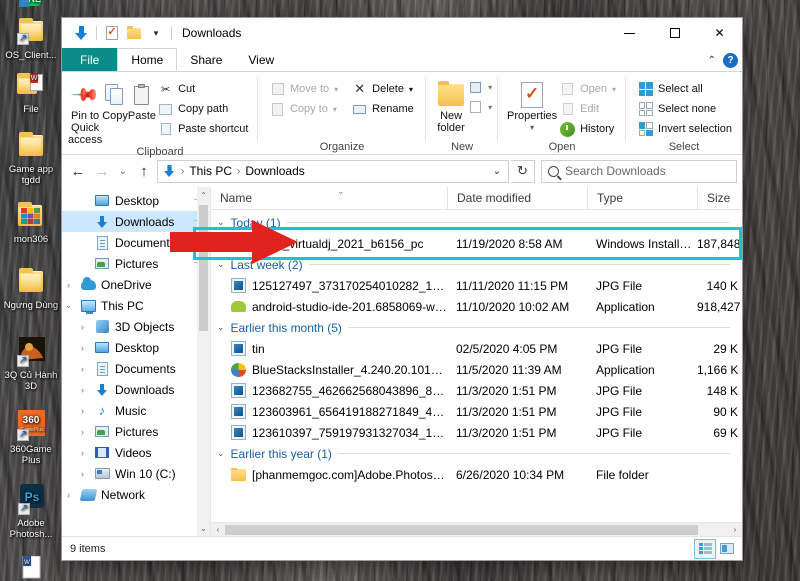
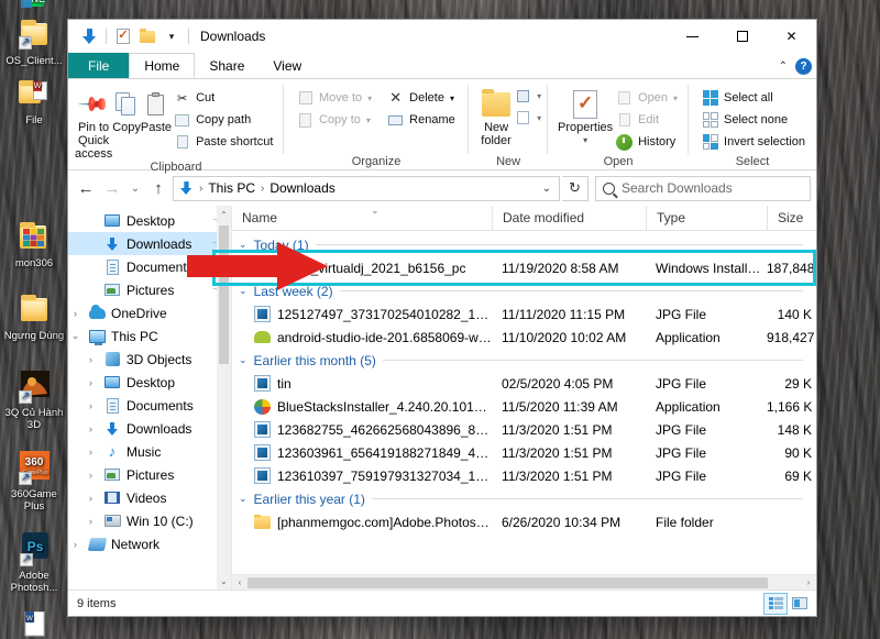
  ↗
  OS_Client...
  File
- Game app tgdd
  mon306
  Ngưng Dùng
  ↗
  3Q Củ Hành 3D
  360
  ↗
  360Game Plus
  Ps
  ↗
  Adobe Photosh...
  ▾
  Downloads
  ✕
  File
  Home
  Share
  View
  ⌃
  ?
  Pin to Quick access
  Copy
  Paste
  ✂
  Cut
  Copy path
  Paste shortcut
  Clipboard
  Move to
  ▾
  Copy to
  ▾
  ✕
  Delete
  ▾
  Rename
  Organize
  New folder
  ▾
  ▾
  New
  Properties
  ▾
  Open
  ▾
  Edit
  History
  Open
  Select all
  Select none
  Invert selection
  Select
  ←
  →
  ⌄
  ↑
  ›
  This PC
  ›
  Downloads
  ⌄
  ↻
  Search Downloads
  Desktop
  Downloads
  Document
  Pictures
  ›
  OneDrive
  ⌄
  This PC
  ›
  3D Objects
  ›
  Desktop
  ›
  Documents
  ›
  Downloads
  ›
  ♪
  Music
  ›
  Pictures
  ›
  Videos
  ›
  Win 10 (C:)
  ›
  Network
  ⌃
  ⌄
  Name
  ⌄
  Date modified
  Type
  Size
  ⌄
  Tody (1)
  irtualdj_2021_b6156_pc
  11/19/2020 8:58 AM
  Windows Installer .
  187,848
  ⌄
  Last week (2)
  125127497_373170254010282_164
  11/11/2020 11:15 PM
  JPG File
  140 K
  android-studio-ide-201.6858069-win
  11/10/2020 10:02 AM
  Application
  918,427
  ⌄
  Earlier this month (5)
  tin
  02/5/2020 4:05 PM
  JPG File
  29 K
  BlueStacksInstaller_4.240.20.1016_
  11/5/2020 11:39 AM
  Application
  1,166 K
  123682755_462662568043896_877
  11/3/2020 1:51 PM
  JPG File
  148 K
  123603961_656419188271849_409
  11/3/2020 1:51 PM
  JPG File
  90 K
  123610397_759197931327034_195
  11/3/2020 1:51 PM
  JPG File
  69 K
  ⌄
  Earlier this year (1)
  [phanmemgoc.com]Adobe.Photosho
  6/26/2020 10:34 PM
  File folder
  ‹
  ›
  9 items
